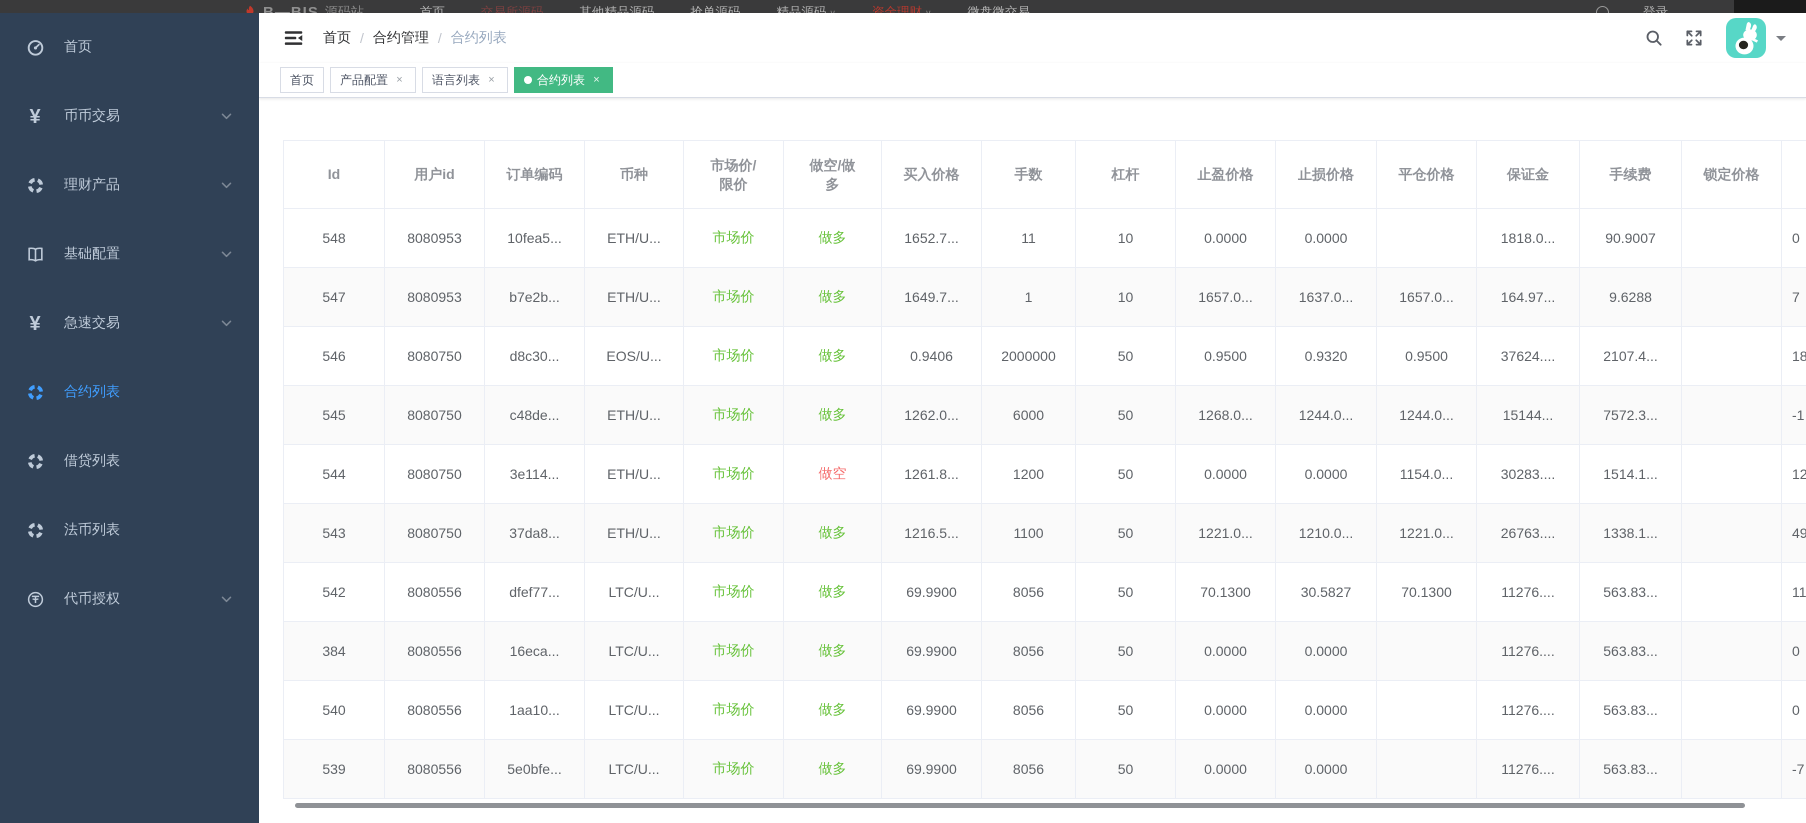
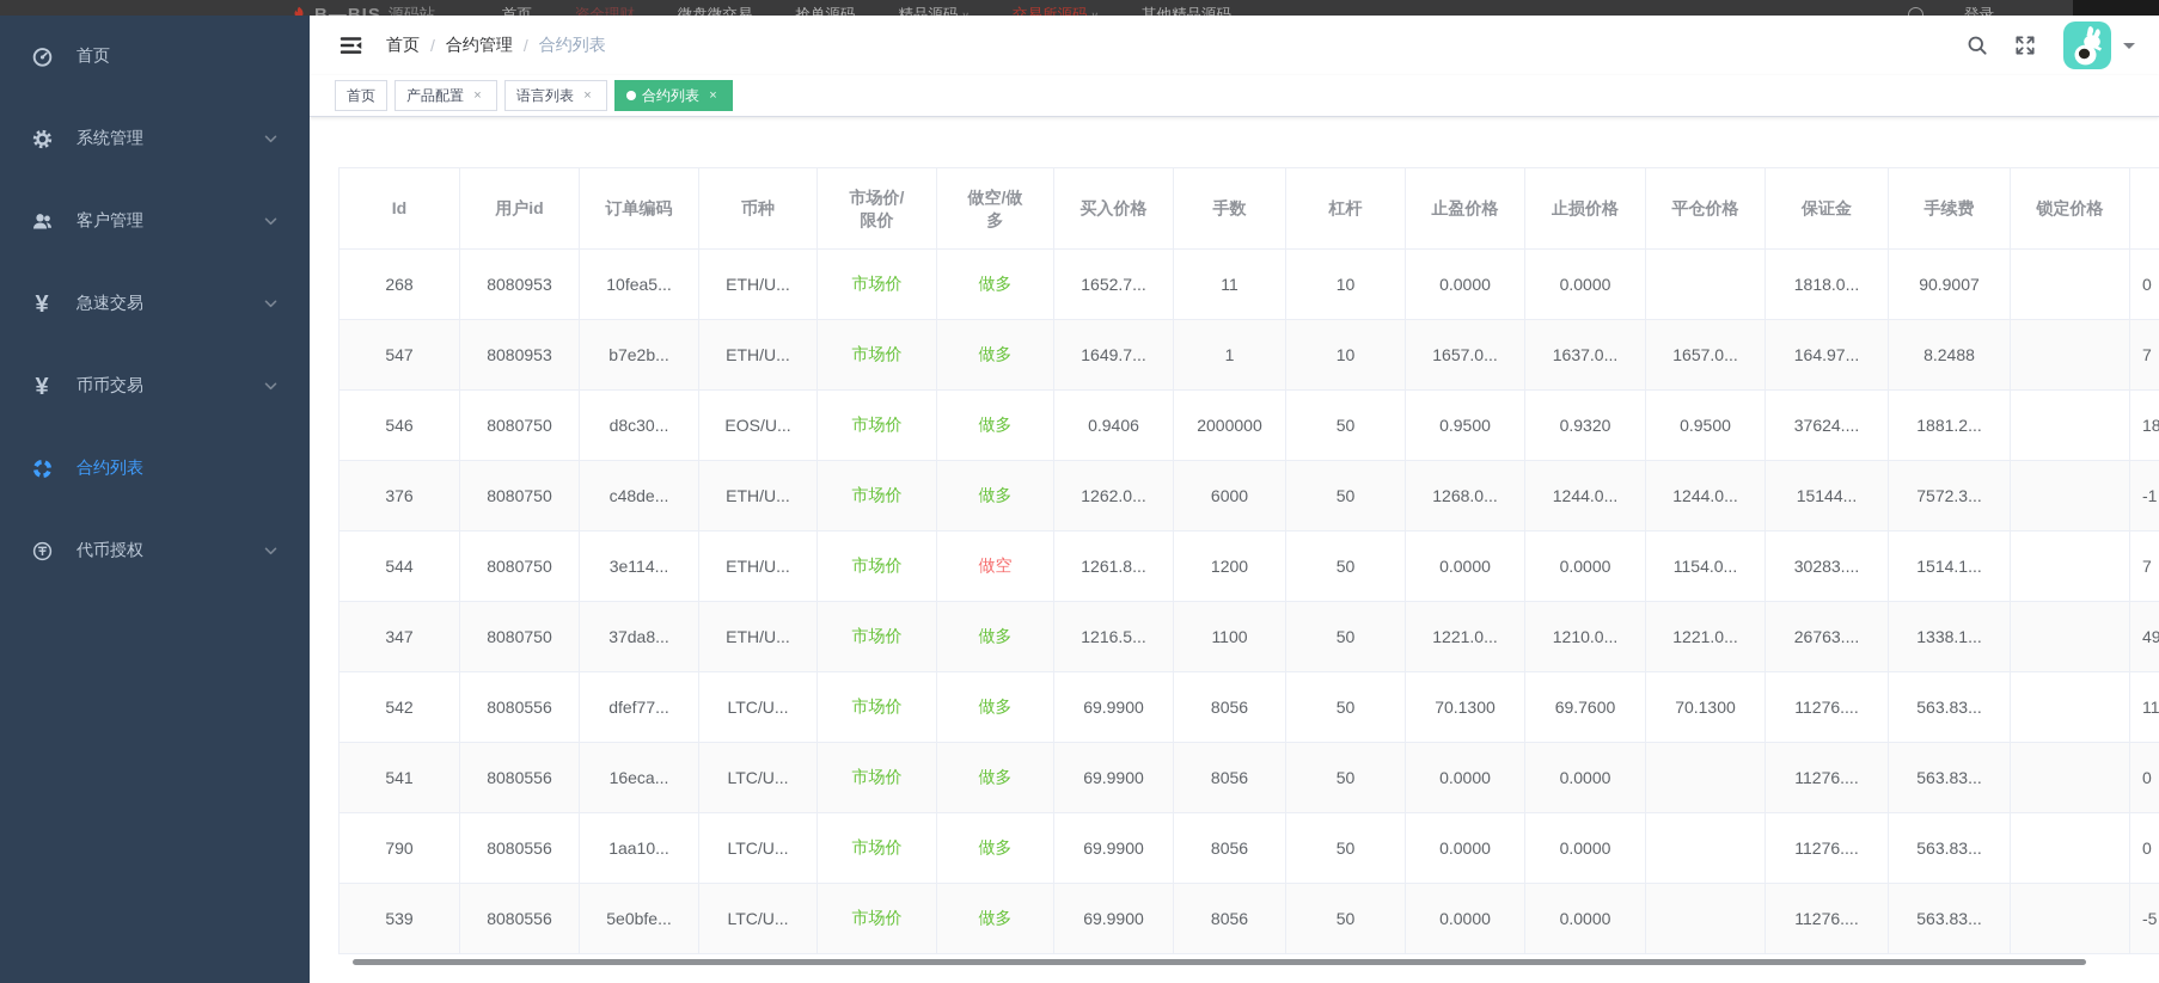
  B—BIS
  源码站
  首页
- 交易所源码
+ 资金理财
- 其他精品源码
+ 微盘微交易
  抢单源码
  精品源码 ∨
- 资金理财 ∨
+ 交易所源码 ∨
- 微盘微交易
+ 其他精品源码
  登录
  首页
+ 系统管理
+ 客户管理
  ¥
- 币币交易
+ 急速交易
- 理财产品
- 基础配置
  ¥
- 急速交易
+ 币币交易
  合约列表
- 借贷列表
- 法币列表
  代币授权
  首页
  /
  合约管理
  /
  合约列表
  首页
  产品配置
  ×
  语言列表
  ×
  合约列表
  ×
  Id	用户id	订单编码	币种	市场价/限价	做空/做多	买入价格	手数	杠杆	止盈价格	止损价格	平仓价格	保证金	手续费	锁定价格
- 548	8080953	10fea5...	ETH/U...	市场价	做多	1652.7...	11	10	0.0000	0.0000		1818.0...	90.9007		0
+ 268	8080953	10fea5...	ETH/U...	市场价	做多	1652.7...	11	10	0.0000	0.0000		1818.0...	90.9007		0
- 547	8080953	b7e2b...	ETH/U...	市场价	做多	1649.7...	1	10	1657.0...	1637.0...	1657.0...	164.97...	9.6288		7
+ 547	8080953	b7e2b...	ETH/U...	市场价	做多	1649.7...	1	10	1657.0...	1637.0...	1657.0...	164.97...	8.2488		7
- 546	8080750	d8c30...	EOS/U...	市场价	做多	0.9406	2000000	50	0.9500	0.9320	0.9500	37624....	2107.4...		18
+ 546	8080750	d8c30...	EOS/U...	市场价	做多	0.9406	2000000	50	0.9500	0.9320	0.9500	37624....	1881.2...		18
- 545	8080750	c48de...	ETH/U...	市场价	做多	1262.0...	6000	50	1268.0...	1244.0...	1244.0...	15144...	7572.3...		-1
+ 376	8080750	c48de...	ETH/U...	市场价	做多	1262.0...	6000	50	1268.0...	1244.0...	1244.0...	15144...	7572.3...		-1
- 544	8080750	3e114...	ETH/U...	市场价	做空	1261.8...	1200	50	0.0000	0.0000	1154.0...	30283....	1514.1...		12
+ 544	8080750	3e114...	ETH/U...	市场价	做空	1261.8...	1200	50	0.0000	0.0000	1154.0...	30283....	1514.1...		7
- 543	8080750	37da8...	ETH/U...	市场价	做多	1216.5...	1100	50	1221.0...	1210.0...	1221.0...	26763....	1338.1...		49
+ 347	8080750	37da8...	ETH/U...	市场价	做多	1216.5...	1100	50	1221.0...	1210.0...	1221.0...	26763....	1338.1...		49
- 542	8080556	dfef77...	LTC/U...	市场价	做多	69.9900	8056	50	70.1300	30.5827	70.1300	11276....	563.83...		11
+ 542	8080556	dfef77...	LTC/U...	市场价	做多	69.9900	8056	50	70.1300	69.7600	70.1300	11276....	563.83...		11
- 384	8080556	16eca...	LTC/U...	市场价	做多	69.9900	8056	50	0.0000	0.0000		11276....	563.83...		0
+ 541	8080556	16eca...	LTC/U...	市场价	做多	69.9900	8056	50	0.0000	0.0000		11276....	563.83...		0
- 540	8080556	1aa10...	LTC/U...	市场价	做多	69.9900	8056	50	0.0000	0.0000		11276....	563.83...		0
+ 790	8080556	1aa10...	LTC/U...	市场价	做多	69.9900	8056	50	0.0000	0.0000		11276....	563.83...		0
- 539	8080556	5e0bfe...	LTC/U...	市场价	做多	69.9900	8056	50	0.0000	0.0000		11276....	563.83...		-7
+ 539	8080556	5e0bfe...	LTC/U...	市场价	做多	69.9900	8056	50	0.0000	0.0000		11276....	563.83...		-5
